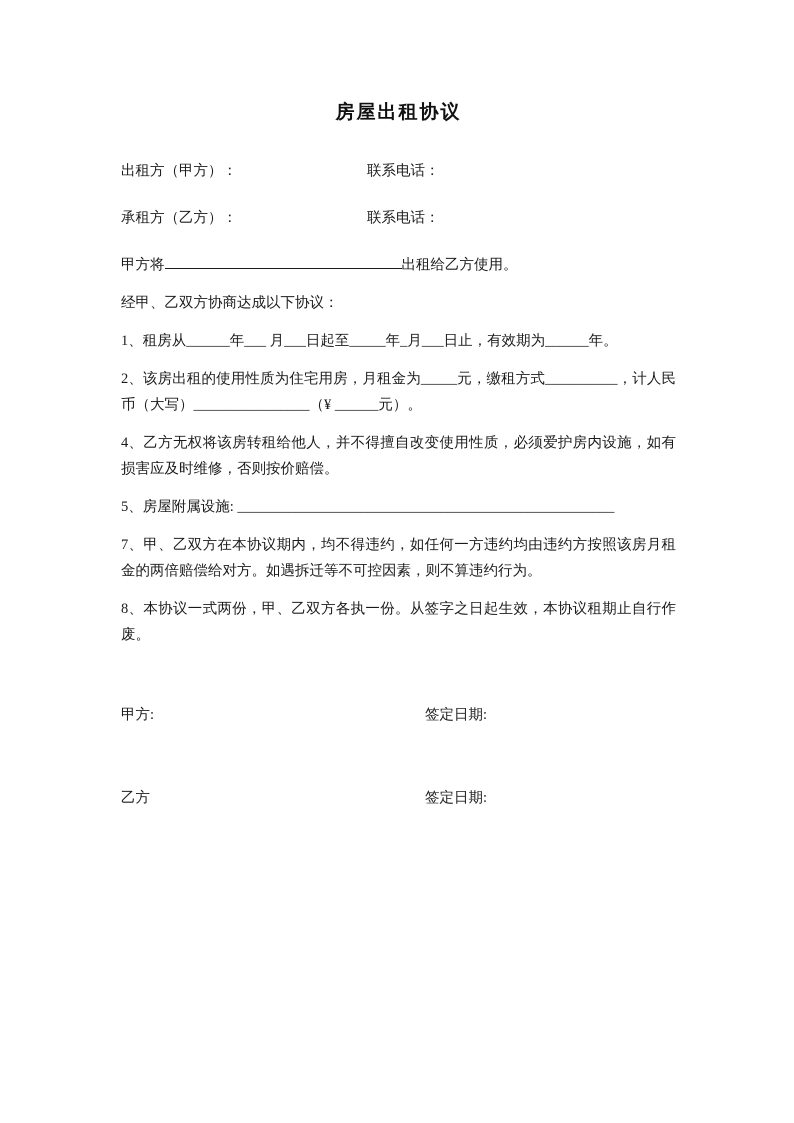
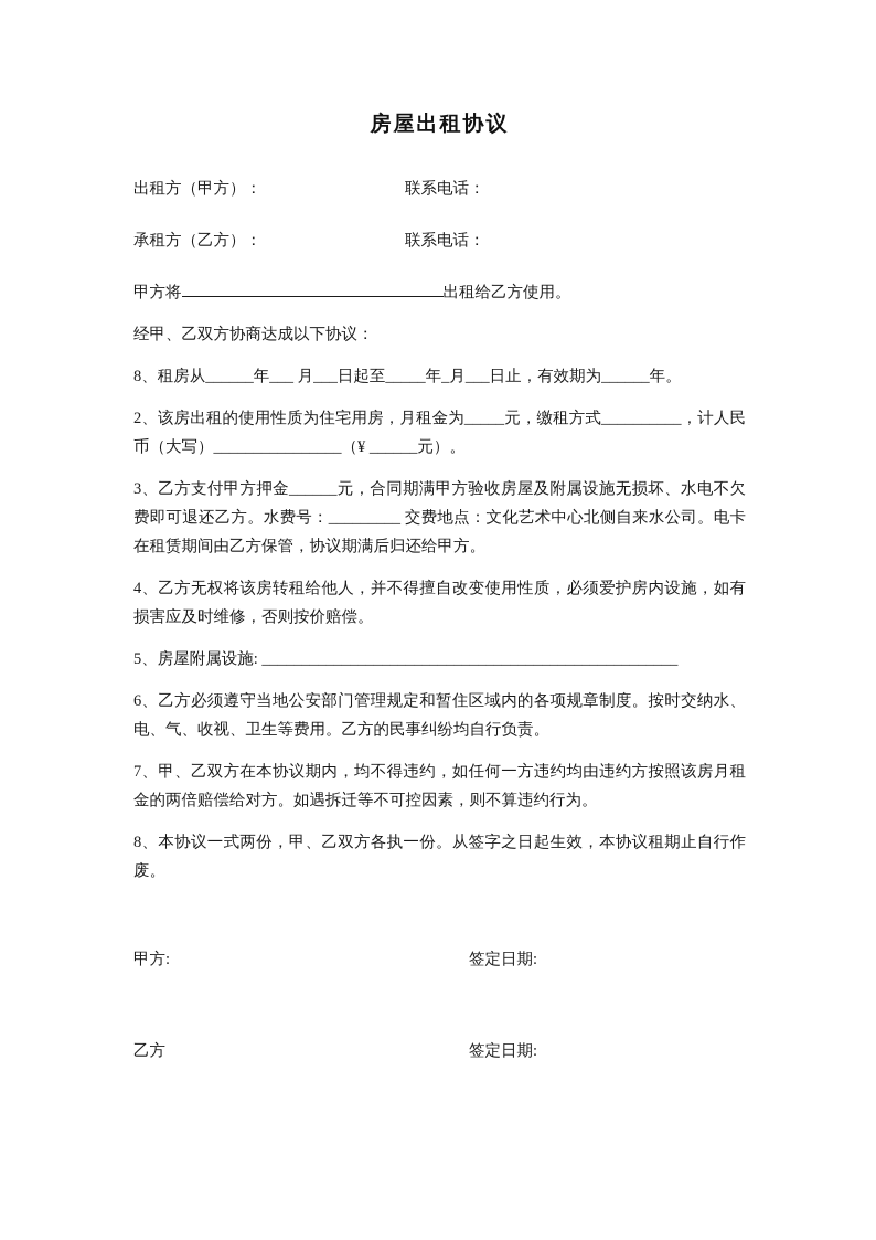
  房屋出租协议
  出租方（甲方）：
  联系电话：
  承租方（乙方）：
  联系电话：
  甲方将 出租给乙方使用。
  经甲、乙双方协商达成以下协议：
- 1、租房从______年___ 月___日起至_____年_月___日止，有效期为______年。
+ 8、租房从______年___ 月___日起至_____年_月___日止，有效期为______年。
  2、该房出租的使用性质为住宅用房，月租金为_____元，缴租方式__________，计人民币（大写）________________（¥ ______元）。
+ 3、乙方支付甲方押金______元，合同期满甲方验收房屋及附属设施无损坏、水电不欠费即可退还乙方。水费号：_________ 交费地点：文化艺术中心北侧自来水公司。电卡在租赁期间由乙方保管，协议期满后归还给甲方。
  4、乙方无权将该房转租给他人，并不得擅自改变使用性质，必须爱护房内设施，如有损害应及时维修，否则按价赔偿。
  5、房屋附属设施: ____________________________________________________
+ 6、乙方必须遵守当地公安部门管理规定和暂住区域内的各项规章制度。按时交纳水、电、气、收视、卫生等费用。乙方的民事纠纷均自行负责。
  7、甲、乙双方在本协议期内，均不得违约，如任何一方违约均由违约方按照该房月租金的两倍赔偿给对方。如遇拆迁等不可控因素，则不算违约行为。
  8、本协议一式两份，甲、乙双方各执一份。从签字之日起生效，本协议租期止自行作废。
  甲方:
  签定日期:
  乙方
  签定日期:
